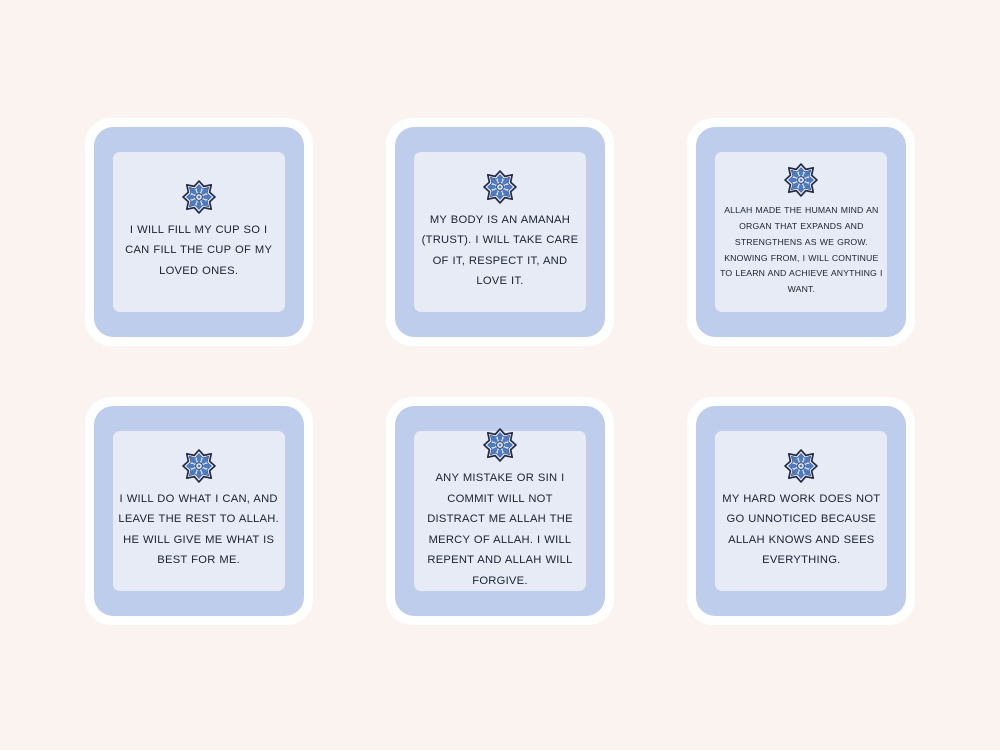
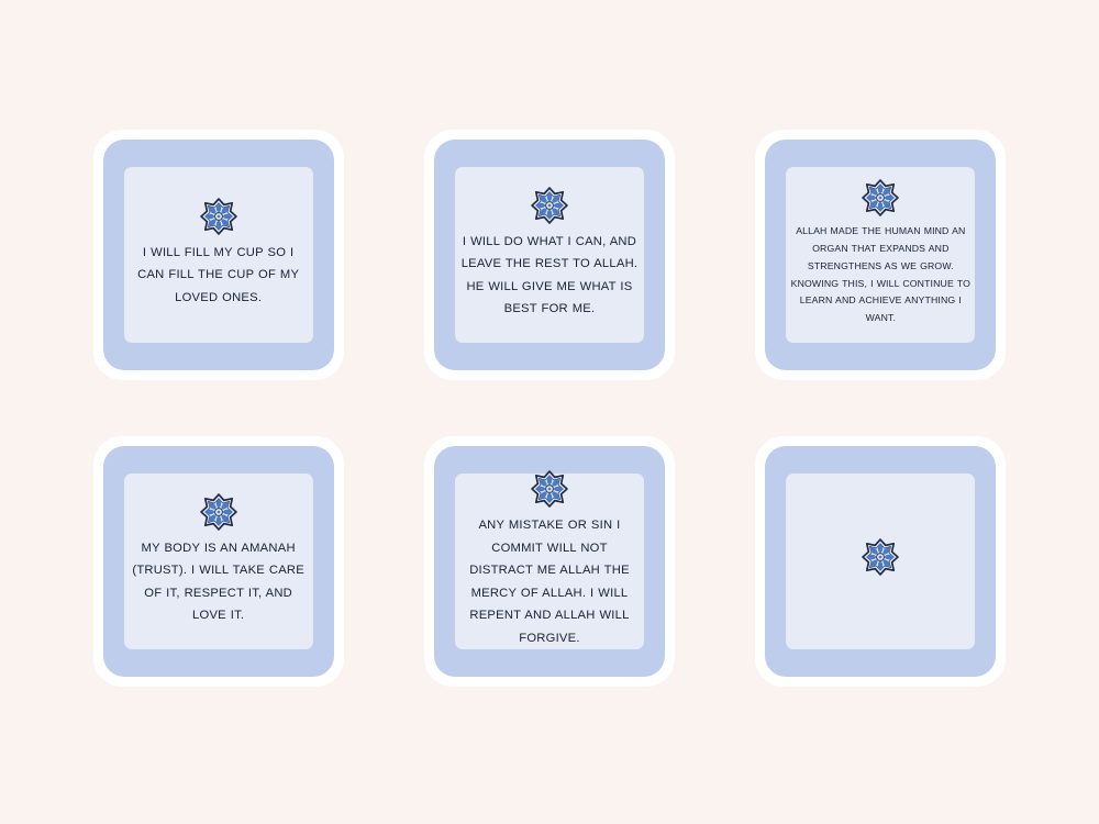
  I WILL FILL MY CUP SO I CAN FILL THE CUP OF MY LOVED ONES.
- MY BODY IS AN AMANAH (TRUST). I WILL TAKE CARE OF IT, RESPECT IT, AND LOVE IT.
+ I WILL DO WHAT I CAN, AND LEAVE THE REST TO ALLAH. HE WILL GIVE ME WHAT IS BEST FOR ME.
- ALLAH MADE THE HUMAN MIND AN ORGAN THAT EXPANDS AND STRENGTHENS AS WE GROW. KNOWING FROM, I WILL CONTINUE TO LEARN AND ACHIEVE ANYTHING I WANT.
+ ALLAH MADE THE HUMAN MIND AN ORGAN THAT EXPANDS AND STRENGTHENS AS WE GROW. KNOWING THIS, I WILL CONTINUE TO LEARN AND ACHIEVE ANYTHING I WANT.
- I WILL DO WHAT I CAN, AND LEAVE THE REST TO ALLAH. HE WILL GIVE ME WHAT IS BEST FOR ME.
+ MY BODY IS AN AMANAH (TRUST). I WILL TAKE CARE OF IT, RESPECT IT, AND LOVE IT.
  ANY MISTAKE OR SIN I COMMIT WILL NOT DISTRACT ME ALLAH THE MERCY OF ALLAH. I WILL REPENT AND ALLAH WILL FORGIVE.
- MY HARD WORK DOES NOT GO UNNOTICED BECAUSE ALLAH KNOWS AND SEES EVERYTHING.
